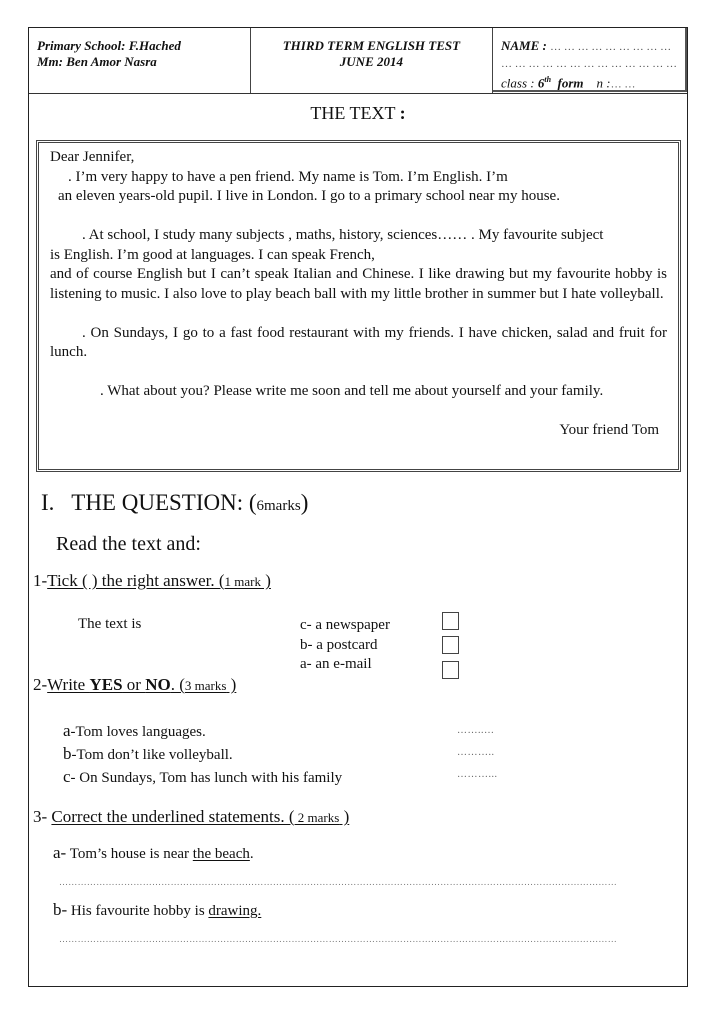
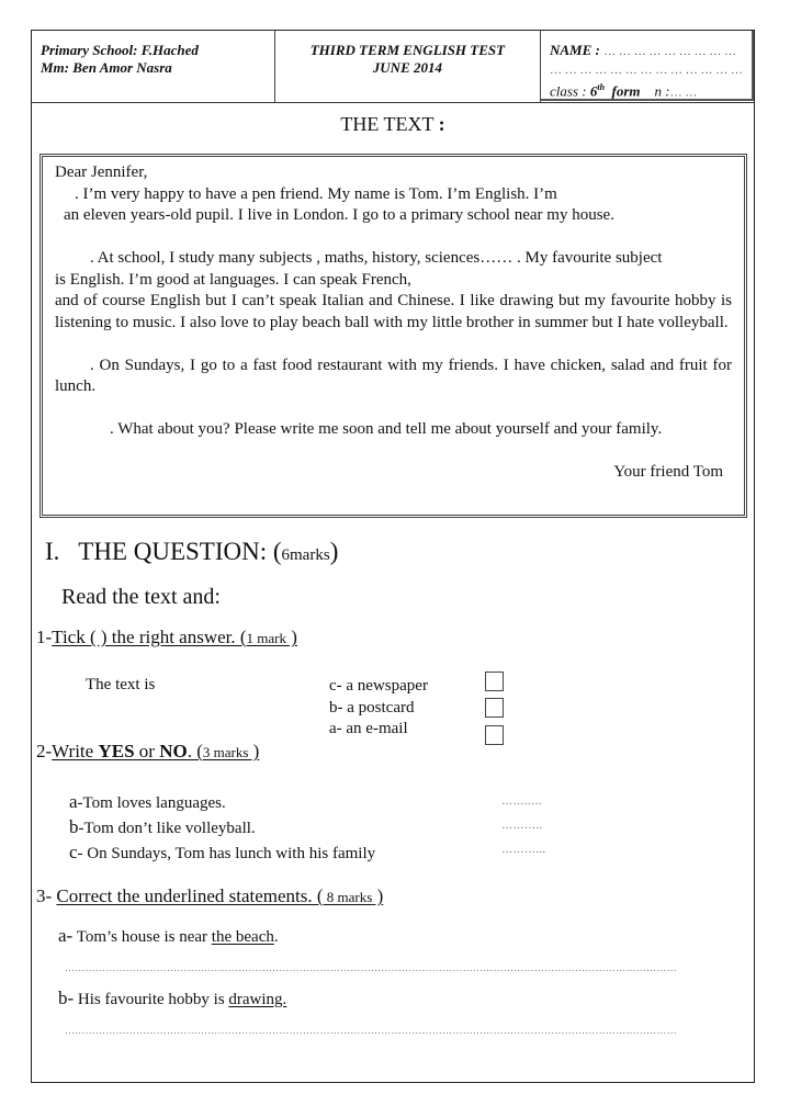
  Primary School: F.Hached
  Mm: Ben Amor Nasra
  THIRD TERM ENGLISH TEST
  JUNE 2014
  NAME : … … … … … … … … …
  … … … … … … … … … … … … …
  class : 6th form n :… …
  THE TEXT :
  Dear Jennifer,
  . I’m very happy to have a pen friend. My name is Tom. I’m English. I’m
  an eleven years-old pupil. I live in London. I go to a primary school near my house.
  . At school, I study many subjects , maths, history, sciences…… . My favourite subject
  is English. I’m good at languages. I can speak French,
  and of course English but I can’t speak Italian and Chinese. I like drawing but my favourite hobby is listening to music. I also love to play beach ball with my little brother in summer but I hate volleyball.
  . On Sundays, I go to a fast food restaurant with my friends. I have chicken, salad and fruit for lunch.
  . What about you? Please write me soon and tell me about yourself and your family.
  Your friend Tom
  I. THE QUESTION: (6marks)
  Read the text and:
  1-Tick ( ) the right answer. (1 mark )
  The text is
  c- a newspaper
  b- a postcard
  a- an e-mail
  2-Write YES or NO. (3 marks )
  a-Tom loves languages.
  b-Tom don’t like volleyball.
  c- On Sundays, Tom has lunch with his family
  ……..…
  ………..
  ………...
- 3- Correct the underlined statements. ( 2 marks )
+ 3- Correct the underlined statements. ( 8 marks )
  a- Tom’s house is near the beach.
  ………………………………………………………………………………………………………………………………………………………………
  b- His favourite hobby is drawing.
  ………………………………………………………………………………………………………………………………………………………………
